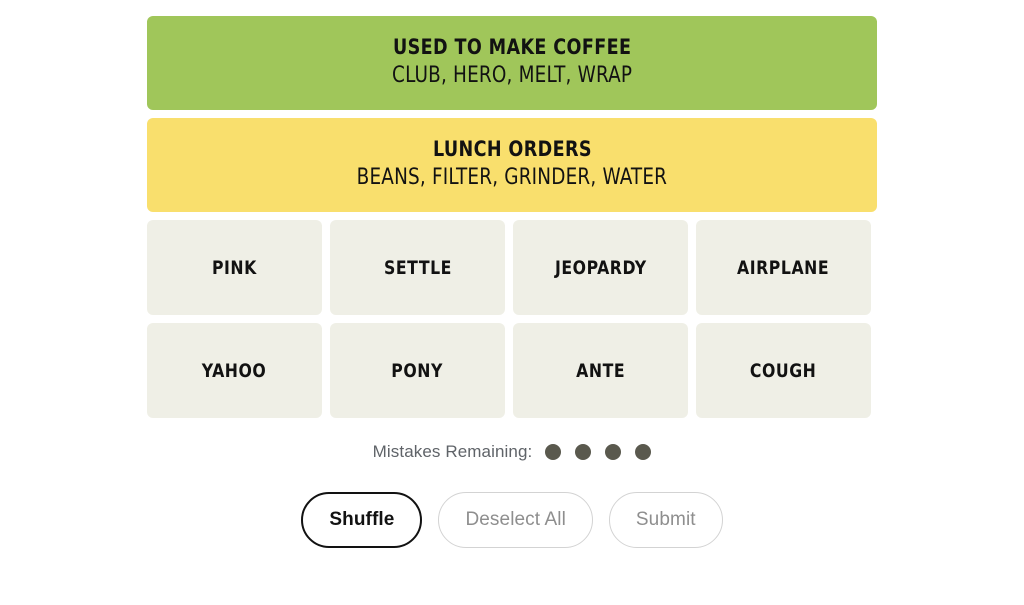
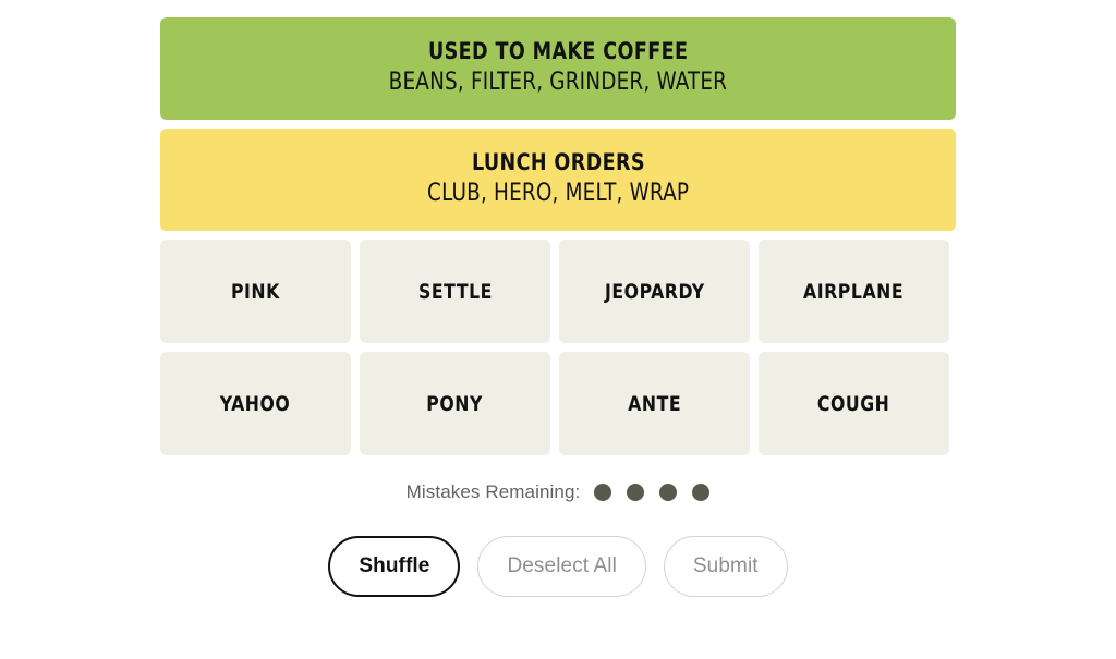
  USED TO MAKE COFFEE
- CLUB, HERO, MELT, WRAP
+ BEANS, FILTER, GRINDER, WATER
  LUNCH ORDERS
- BEANS, FILTER, GRINDER, WATER
+ CLUB, HERO, MELT, WRAP
  PINK
  SETTLE
  JEOPARDY
  AIRPLANE
  YAHOO
  PONY
  ANTE
  COUGH
  Mistakes Remaining:
  Shuffle
  Deselect All
  Submit
